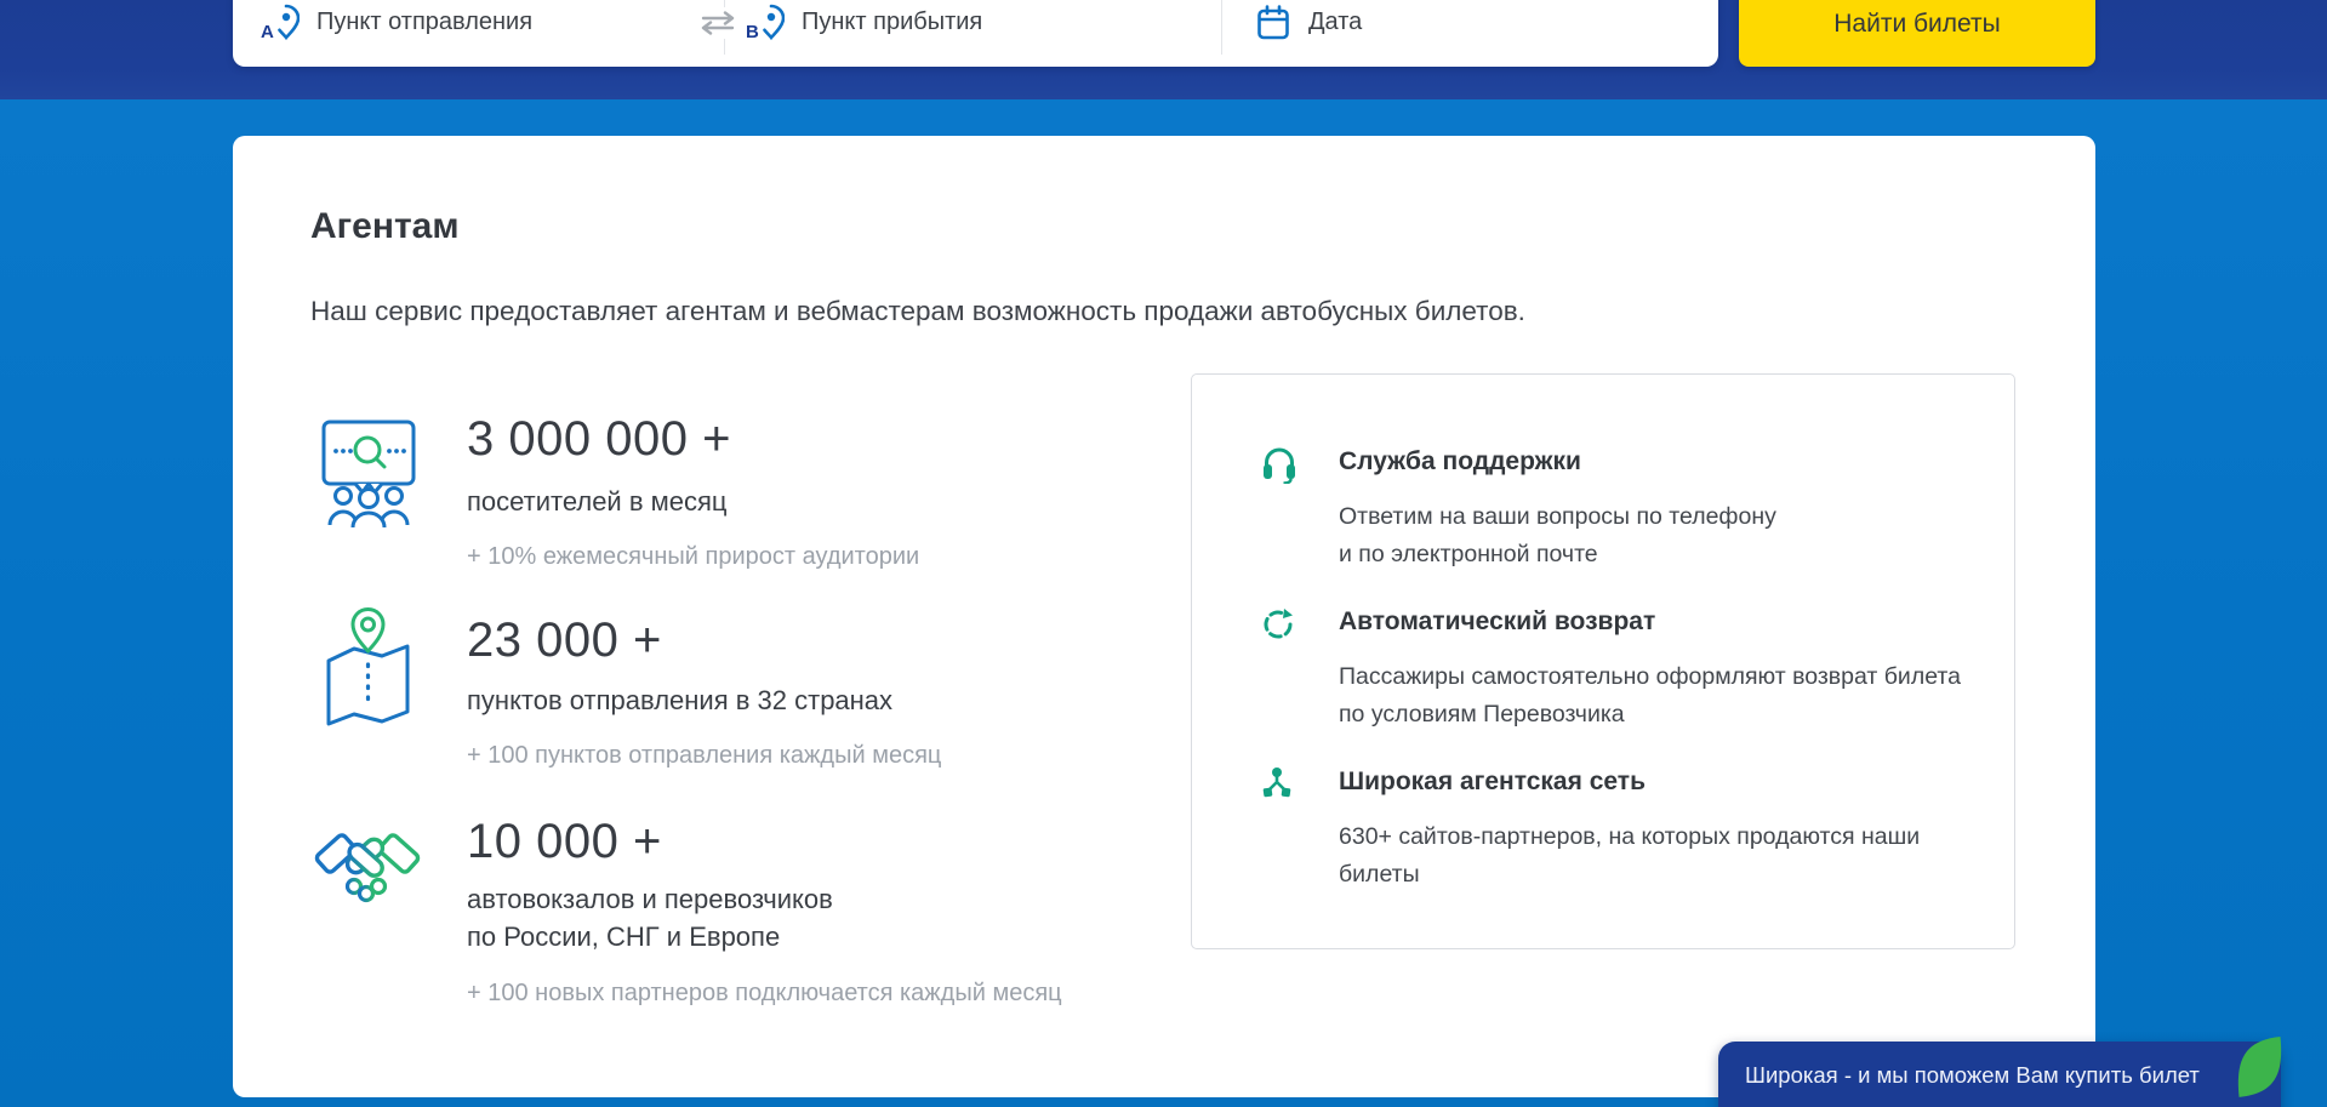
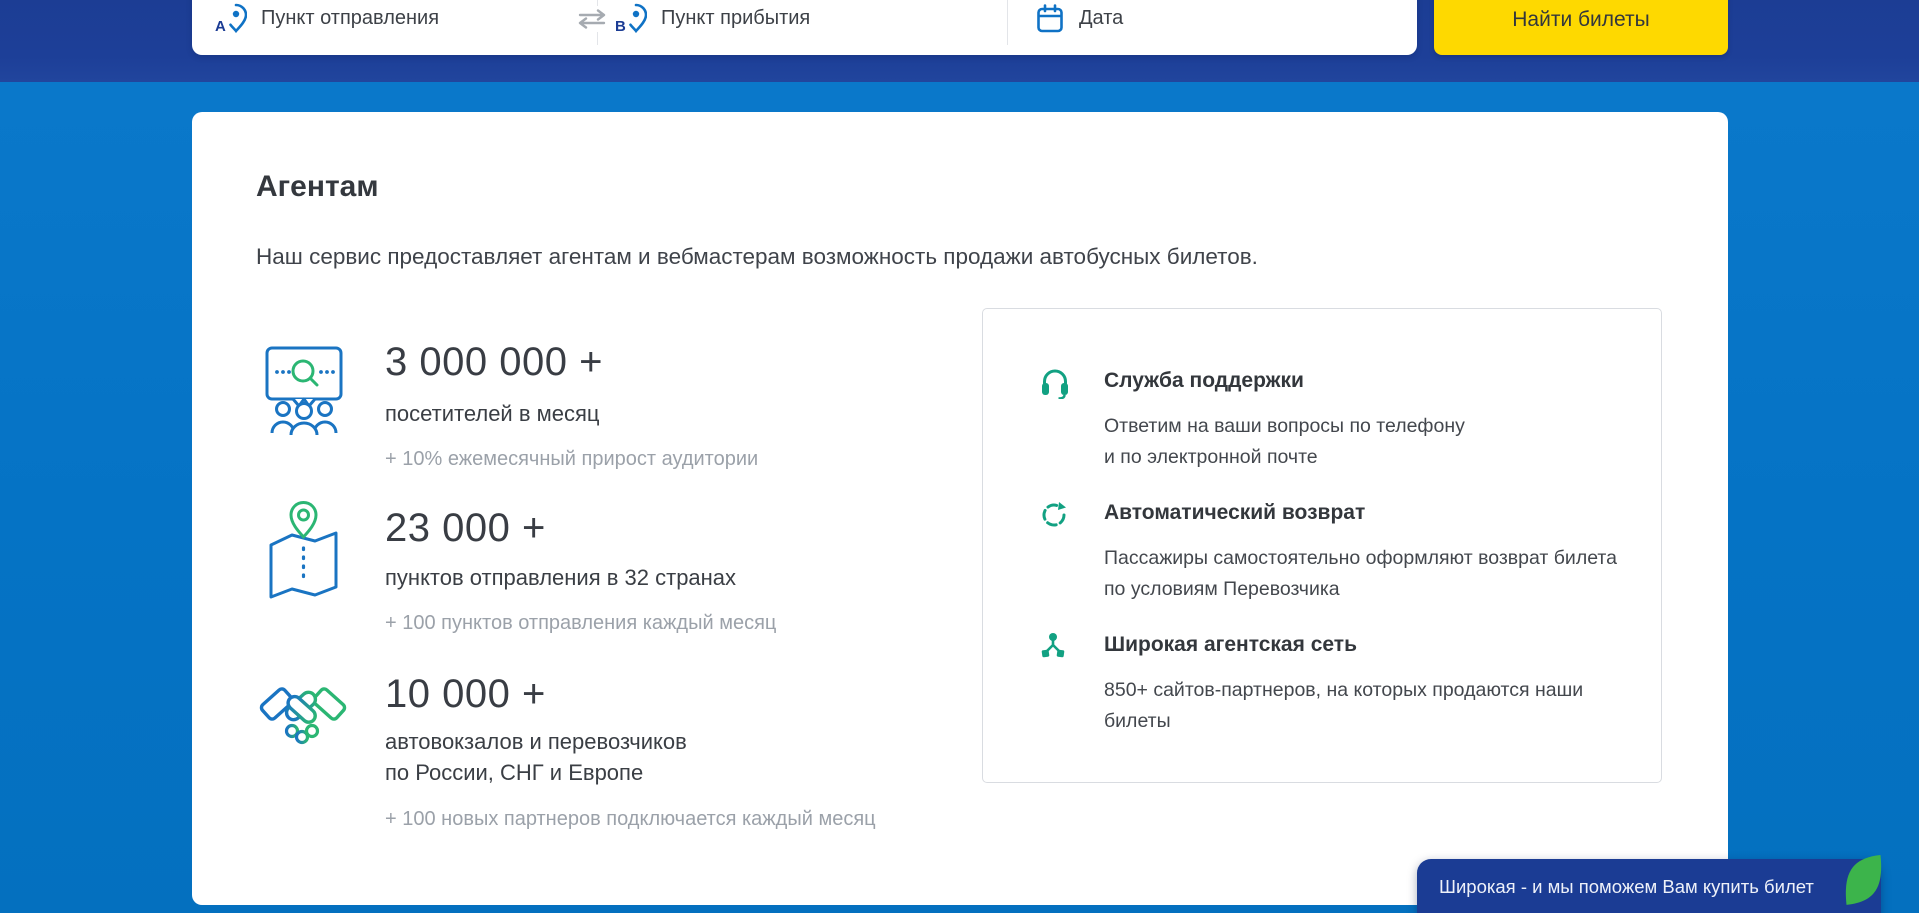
  A
  Пункт отправления
  B
  Пункт прибытия
  Дата
  Найти билеты
  Агентам
  Наш сервис предоставляет агентам и вебмастерам возможность продажи автобусных билетов.
  3 000 000 +
  посетителей в месяц
  + 10% ежемесячный прирост аудитории
  23 000 +
  пунктов отправления в 32 странах
  + 100 пунктов отправления каждый месяц
  10 000 +
  автовокзалов и перевозчиков
  по России, СНГ и Европе
  + 100 новых партнеров подключается каждый месяц
  Служба поддержки
  Ответим на ваши вопросы по телефону
  и по электронной почте
  Автоматический возврат
  Пассажиры самостоятельно оформляют возврат билета
  по условиям Перевозчика
  Широкая агентская сеть
- 630+ сайтов-партнеров, на которых продаются наши
+ 850+ сайтов-партнеров, на которых продаются наши
  билеты
  Широкая - и мы поможем Вам купить билет
